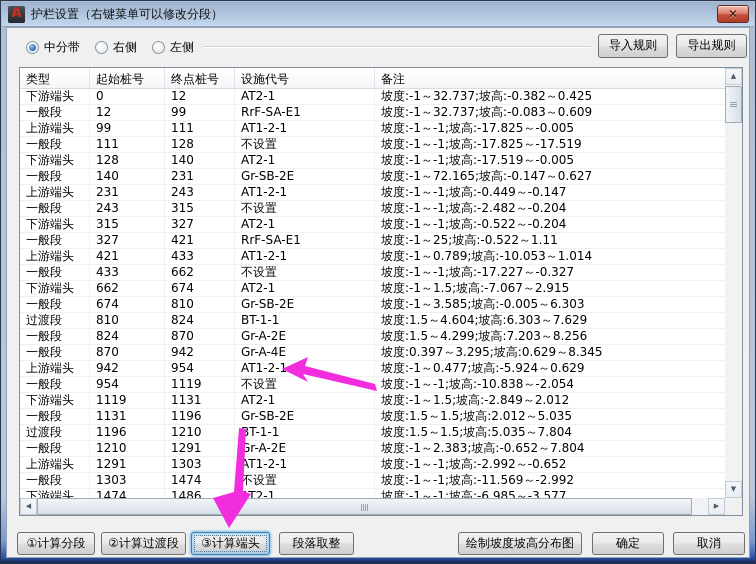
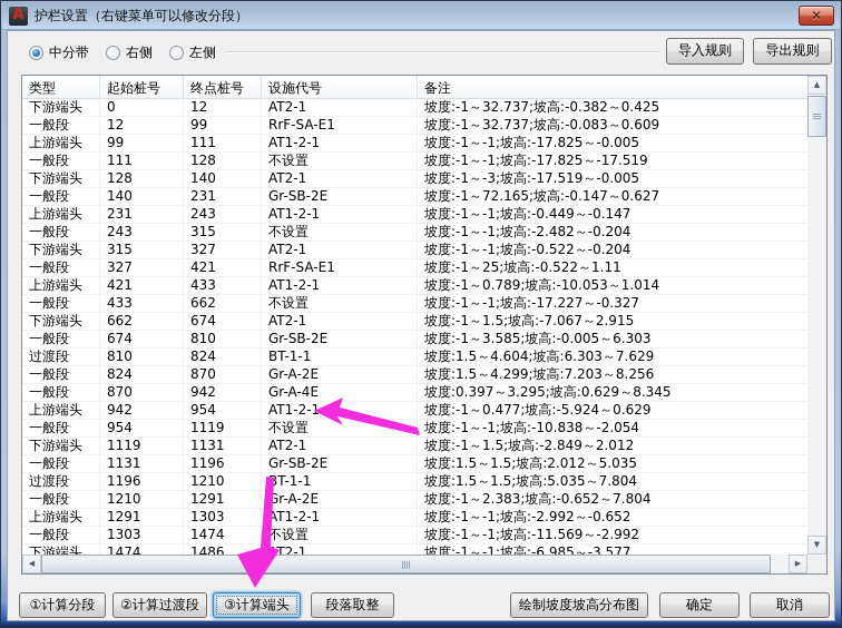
  A
  护栏设置（右键菜单可以修改分段）
  ✕
  中分带
  右侧
  左侧
  导入规则
  导出规则
  类型
  起始桩号
  终点桩号
  设施代号
  备注
  下游端头
  0
  12
  AT2-1
  坡度:-1～32.737;坡高:-0.382～0.425
  一般段
  12
  99
  RrF-SA-E1
  坡度:-1～32.737;坡高:-0.083～0.609
  上游端头
  99
  111
  AT1-2-1
  坡度:-1～-1;坡高:-17.825～-0.005
  一般段
  111
  128
  不设置
  坡度:-1～-1;坡高:-17.825～-17.519
  下游端头
  128
  140
  AT2-1
- 坡度:-1～-1;坡高:-17.519～-0.005
+ 坡度:-1～-3;坡高:-17.519～-0.005
  一般段
  140
  231
  Gr-SB-2E
  坡度:-1～72.165;坡高:-0.147～0.627
  上游端头
  231
  243
  AT1-2-1
  坡度:-1～-1;坡高:-0.449～-0.147
  一般段
  243
  315
  不设置
  坡度:-1～-1;坡高:-2.482～-0.204
  下游端头
  315
  327
  AT2-1
  坡度:-1～-1;坡高:-0.522～-0.204
  一般段
  327
  421
  RrF-SA-E1
  坡度:-1～25;坡高:-0.522～1.11
  上游端头
  421
  433
  AT1-2-1
  坡度:-1～0.789;坡高:-10.053～1.014
  一般段
  433
  662
  不设置
  坡度:-1～-1;坡高:-17.227～-0.327
  下游端头
  662
  674
  AT2-1
  坡度:-1～1.5;坡高:-7.067～2.915
  一般段
  674
  810
  Gr-SB-2E
  坡度:-1～3.585;坡高:-0.005～6.303
  过渡段
  810
  824
  BT-1-1
  坡度:1.5～4.604;坡高:6.303～7.629
  一般段
  824
  870
  Gr-A-2E
  坡度:1.5～4.299;坡高:7.203～8.256
  一般段
  870
  942
  Gr-A-4E
  坡度:0.397～3.295;坡高:0.629～8.345
  上游端头
  942
  954
  AT1-2-1
  坡度:-1～0.477;坡高:-5.924～0.629
  一般段
  954
  1119
  不设置
  坡度:-1～-1;坡高:-10.838～-2.054
  下游端头
  1119
  1131
  AT2-1
  坡度:-1～1.5;坡高:-2.849～2.012
  一般段
  1131
  1196
  Gr-SB-2E
  坡度:1.5～1.5;坡高:2.012～5.035
  过渡段
  1196
  1210
  T-1-1
  坡度:1.5～1.5;坡高:5.035～7.804
  一般段
  1210
  1291
  Gr-A-2E
  坡度:-1～2.383;坡高:-0.652～7.804
  上游端头
  1291
  1303
  AT1-2-1
  坡度:-1～-1;坡高:-2.992～-0.652
  一般段
  1303
  1474
  不设置
  坡度:-1～-1;坡高:-11.569～-2.992
  下游端头
  1474
  1486
  T2-1
  坡度:-1～-1;坡高:-6.985～-3.577
  ▲
  ▼
  ◀
  ▶
  ①计算分段
  ②计算过渡段
  ③计算端头
  段落取整
  绘制坡度坡高分布图
  确定
  取消
